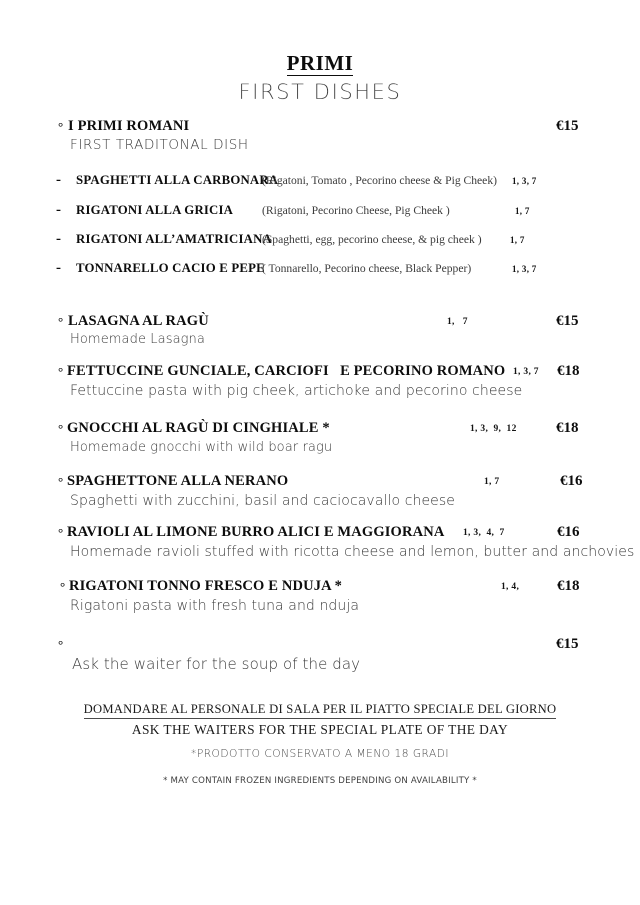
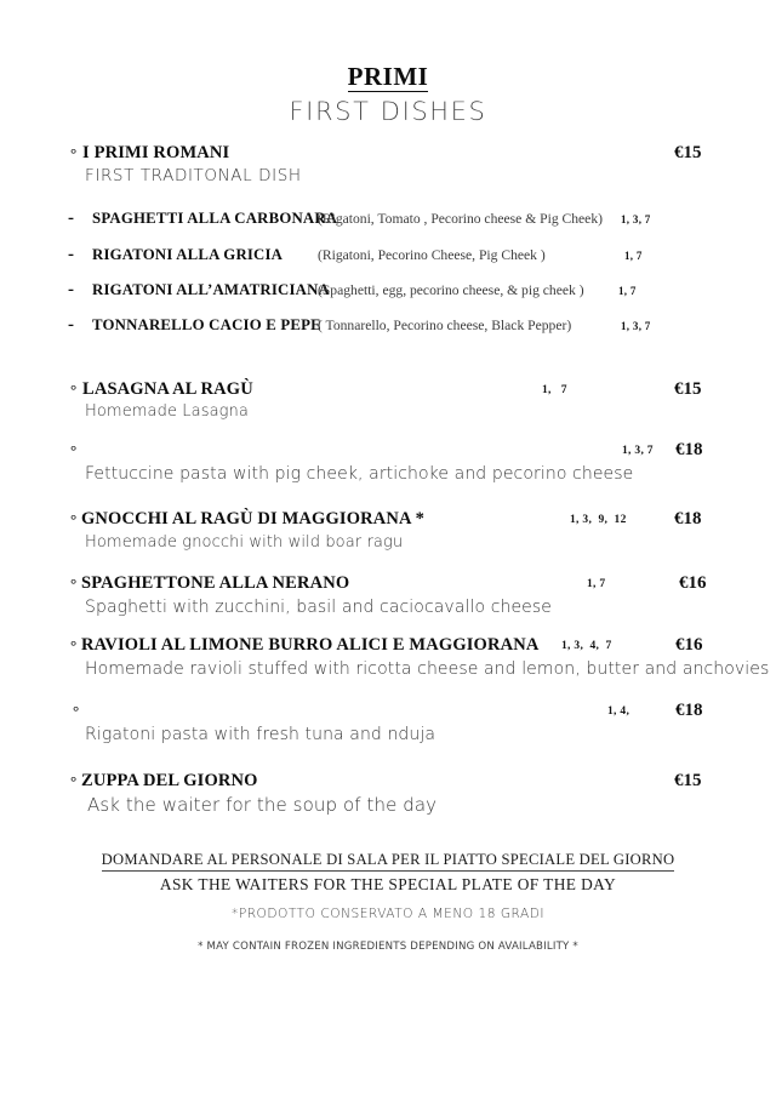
  PRIMI
  FIRST DISHES
  °
  I PRIMI ROMANI
  €15
  FIRST TRADITONAL DISH
  -
  SPAGHETTI ALLA CARBONARA
  (Rigatoni, Tomato , Pecorino cheese & Pig Cheek)
  1, 3, 7
  -
  RIGATONI ALLA GRICIA
  (Rigatoni, Pecorino Cheese, Pig Cheek )
  1, 7
  -
  RIGATONI ALL’AMATRICIANA
  (Spaghetti, egg, pecorino cheese, & pig cheek )
  1, 7
  -
  TONNARELLO CACIO E PEPE
  ( Tonnarello, Pecorino cheese, Black Pepper)
  1, 3, 7
  °
  LASAGNA AL RAGÙ
  1, 7
  €15
  Homemade Lasagna
  °
- FETTUCCINE GUNCIALE, CARCIOFI E PECORINO ROMANO
  1, 3, 7
  €18
  Fettuccine pasta with pig cheek, artichoke and pecorino cheese
  °
- GNOCCHI AL RAGÙ DI CINGHIALE *
+ GNOCCHI AL RAGÙ DI MAGGIORANA *
  1, 3, 9, 12
  €18
  Homemade gnocchi with wild boar ragu
  °
  SPAGHETTONE ALLA NERANO
  1, 7
  €16
  Spaghetti with zucchini, basil and caciocavallo cheese
  °
  RAVIOLI AL LIMONE BURRO ALICI E MAGGIORANA
  1, 3, 4, 7
  €16
  Homemade ravioli stuffed with ricotta cheese and lemon, butter and anchovies
  °
- RIGATONI TONNO FRESCO E NDUJA *
  1, 4,
  €18
  Rigatoni pasta with fresh tuna and nduja
  °
+ ZUPPA DEL GIORNO
  €15
  Ask the waiter for the soup of the day
  DOMANDARE AL PERSONALE DI SALA PER IL PIATTO SPECIALE DEL GIORNO
  ASK THE WAITERS FOR THE SPECIAL PLATE OF THE DAY
  *PRODOTTO CONSERVATO A MENO 18 GRADI
  * MAY CONTAIN FROZEN INGREDIENTS DEPENDING ON AVAILABILITY *
